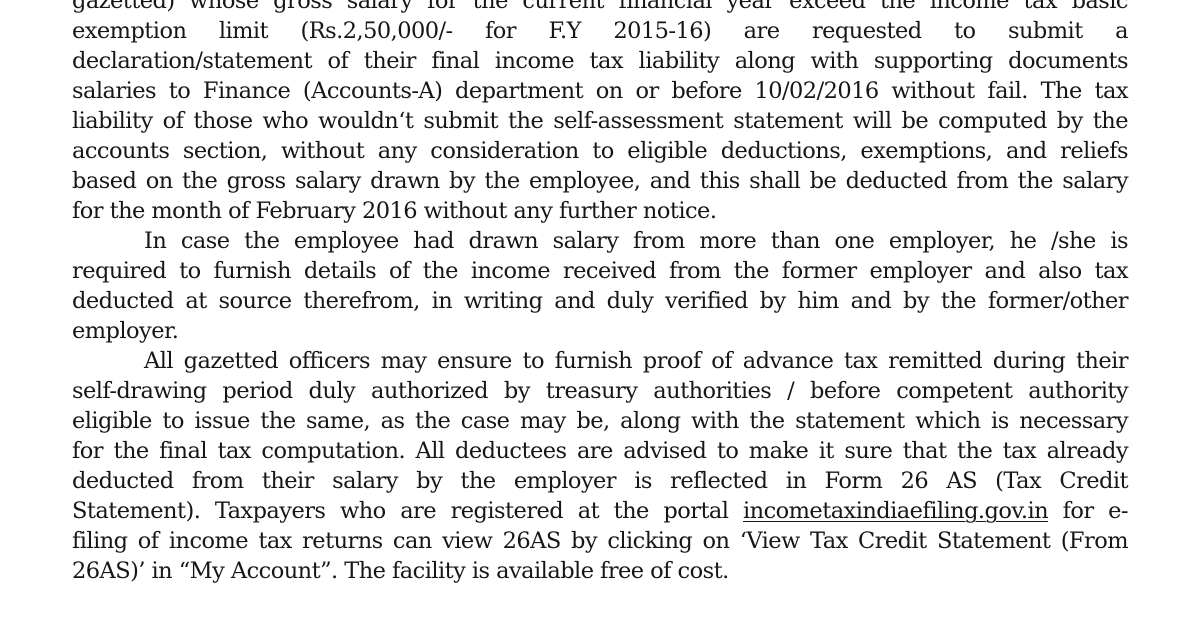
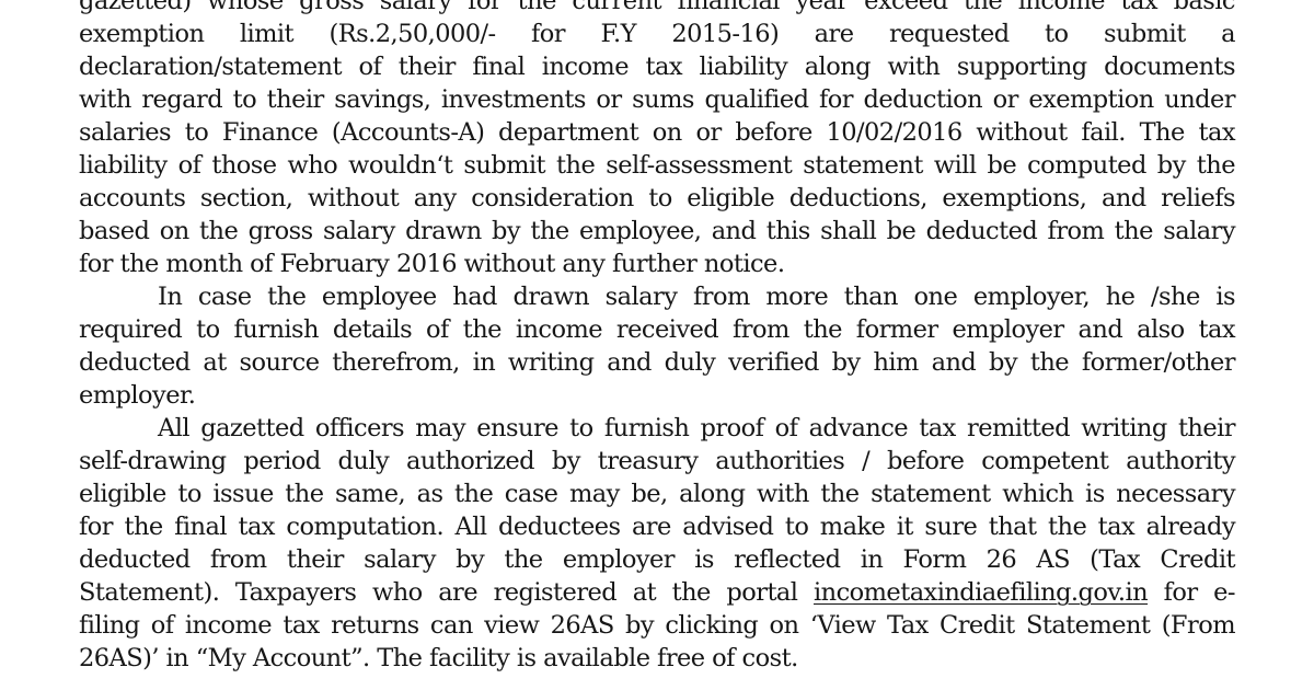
  gazetted) whose gross salary for the current financial year exceed the income tax basic
  exemption limit (Rs.2,50,000/- for F.Y 2015-16) are requested to submit a
  declaration/statement of their final income tax liability along with supporting documents
+ with regard to their savings, investments or sums qualified for deduction or exemption under
  salaries to Finance (Accounts-A) department on or before 10/02/2016 without fail. The tax
  liability of those who wouldn‘t submit the self-assessment statement will be computed by the
  accounts section, without any consideration to eligible deductions, exemptions, and reliefs
  based on the gross salary drawn by the employee, and this shall be deducted from the salary
  for the month of February 2016 without any further notice.
  In case the employee had drawn salary from more than one employer, he /she is
  required to furnish details of the income received from the former employer and also tax
  deducted at source therefrom, in writing and duly verified by him and by the former/other
  employer.
- All gazetted officers may ensure to furnish proof of advance tax remitted during their
+ All gazetted officers may ensure to furnish proof of advance tax remitted writing their
  self-drawing period duly authorized by treasury authorities / before competent authority
  eligible to issue the same, as the case may be, along with the statement which is necessary
  for the final tax computation. All deductees are advised to make it sure that the tax already
  deducted from their salary by the employer is reflected in Form 26 AS (Tax Credit
  Statement). Taxpayers who are registered at the portal incometaxindiaefiling.gov.in for e-
  filing of income tax returns can view 26AS by clicking on ‘View Tax Credit Statement (From
  26AS)’ in “My Account”. The facility is available free of cost.
